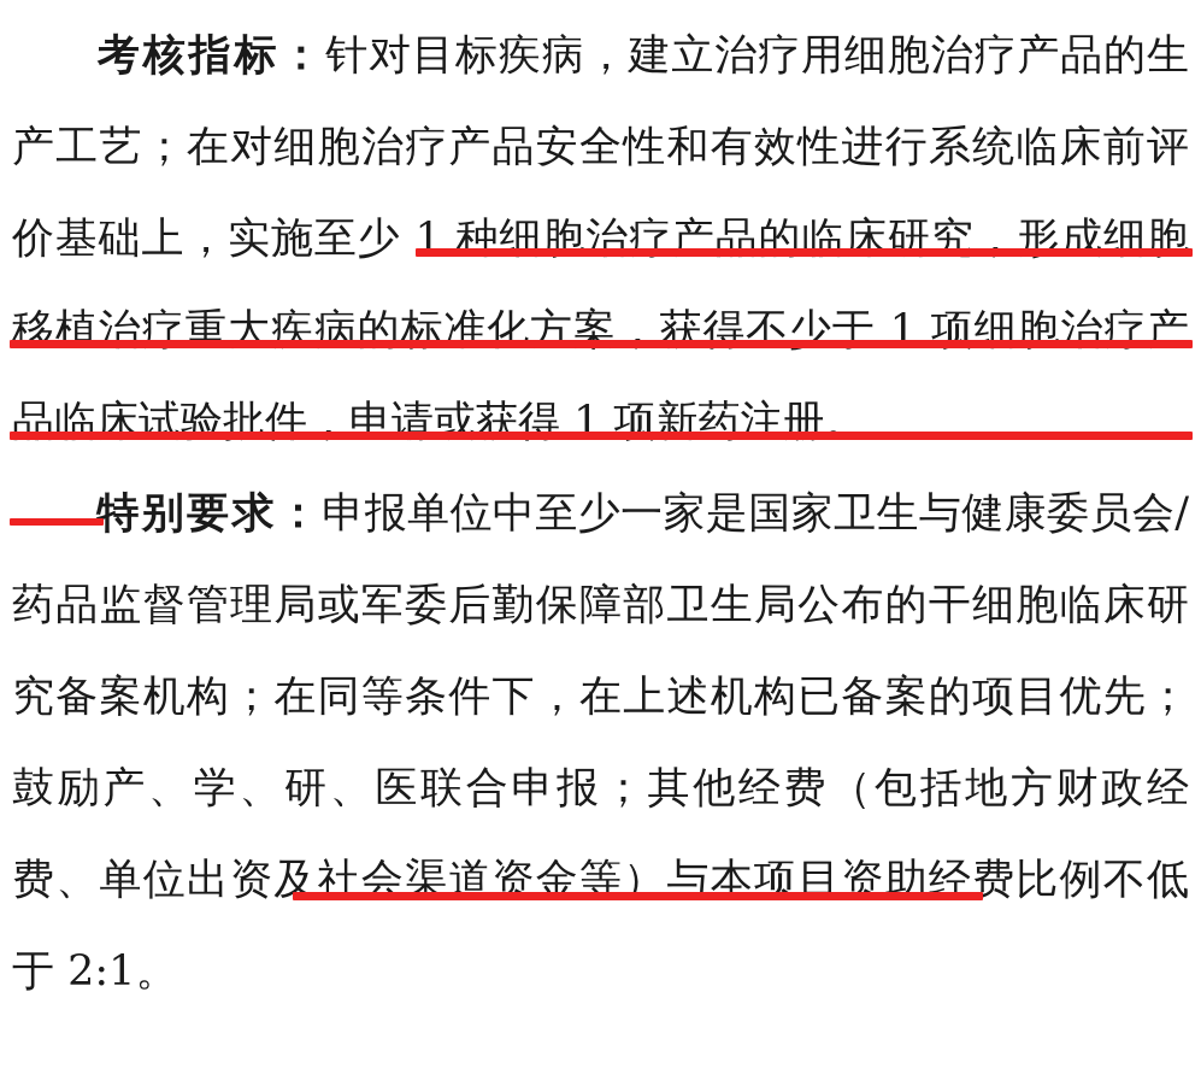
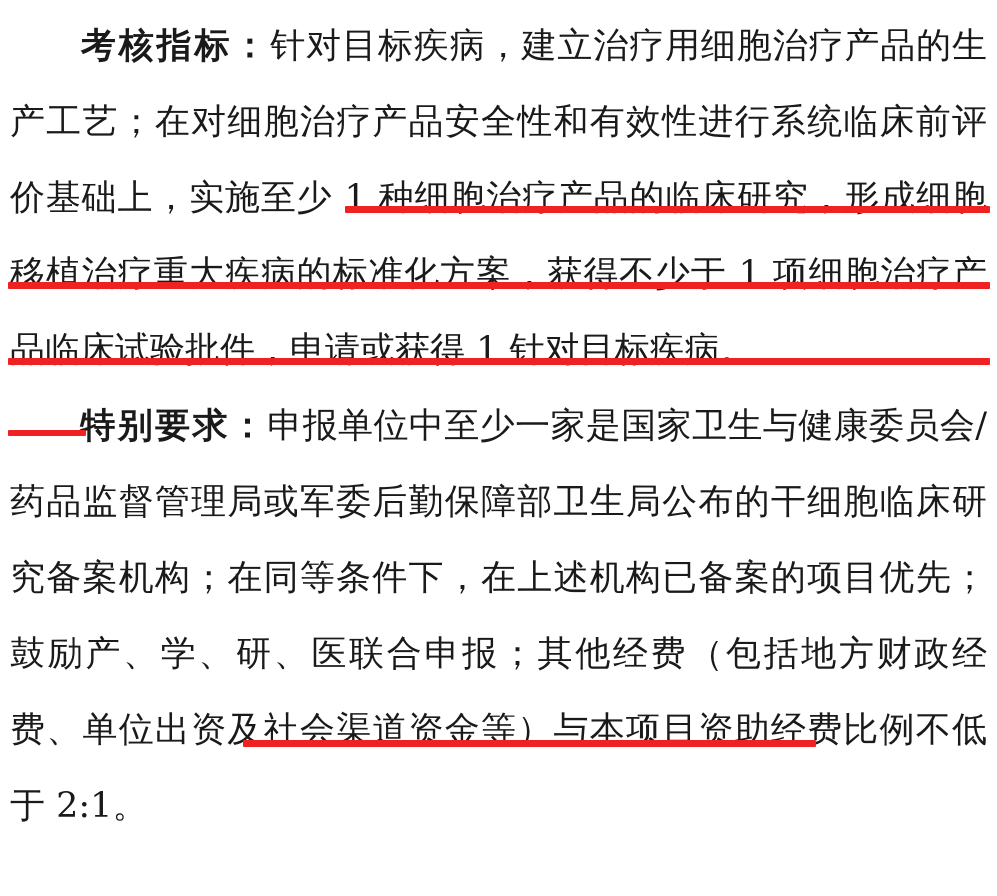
- 考核指标：针对目标疾病，建立治疗用细胞治疗产品的生产工艺；在对细胞治疗产品安全性和有效性进行系统临床前评价基础上，实施至少 1 种细胞治疗产品的临床研究，形成细胞移植治疗重大疾病的标准化方案，获得不少于 1 项细胞治疗产品临床试验批件，申请或获得 1 项新药注册。
+ 考核指标：针对目标疾病，建立治疗用细胞治疗产品的生产工艺；在对细胞治疗产品安全性和有效性进行系统临床前评价基础上，实施至少 1 种细胞治疗产品的临床研究，形成细胞移植治疗重大疾病的标准化方案，获得不少于 1 项细胞治疗产品临床试验批件，申请或获得 1 针对目标疾病。
  特别要求：申报单位中至少一家是国家卫生与健康委员会/药品监督管理局或军委后勤保障部卫生局公布的干细胞临床研究备案机构；在同等条件下，在上述机构已备案的项目优先；鼓励产、学、研、医联合申报；其他经费（包括地方财政经费、单位出资及社会渠道资金等）与本项目资助经费比例不低于 2:1。
